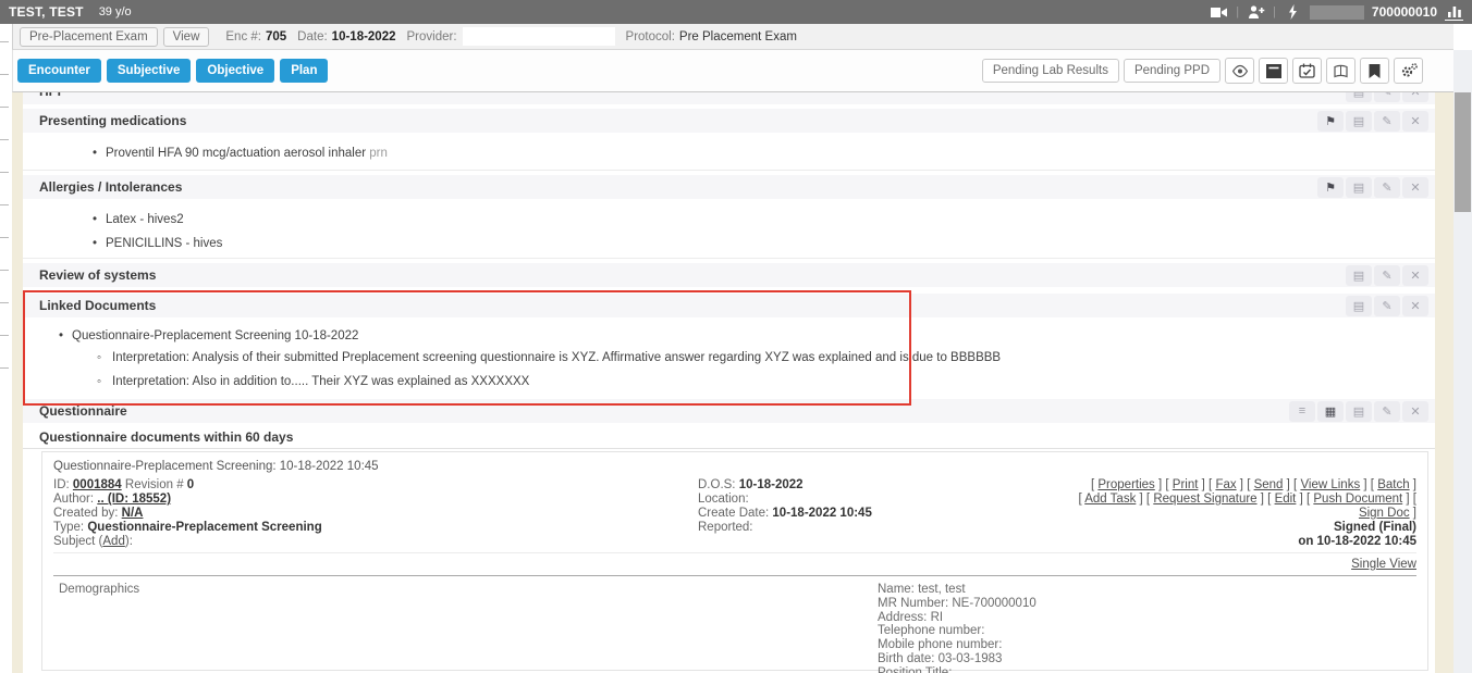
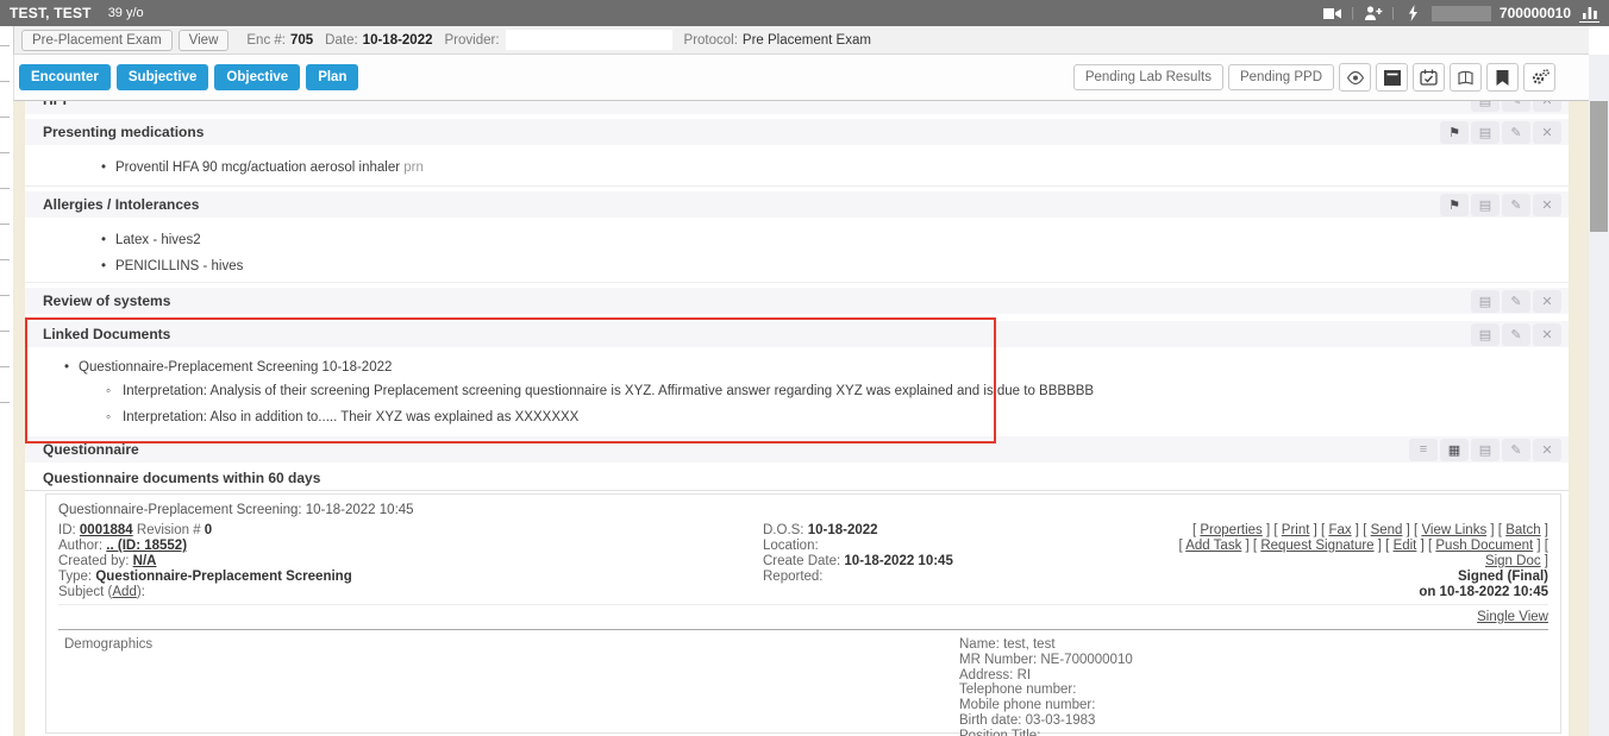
  TEST, TEST
  39 y/o
  |
  |
  700000010
  Pre-Placement Exam
  View
  Enc #:
  705
  Date:
  10-18-2022
  Provider:
  Protocol:
  Pre Placement Exam
  Encounter
  Subjective
  Objective
  Plan
  Pending Lab Results
  Pending PPD
  Presenting medications
  Proventil HFA 90 mcg/actuation aerosol inhaler prn
  Allergies / Intolerances
  Latex - hives2
  PENICILLINS - hives
  Review of systems
  Linked Documents
  Questionnaire-Preplacement Screening 10-18-2022
- Interpretation: Analysis of their submitted Preplacement screening questionnaire is XYZ. Affirmative answer regarding XYZ was explained and is due to BBBBBB
+ Interpretation: Analysis of their screening Preplacement screening questionnaire is XYZ. Affirmative answer regarding XYZ was explained and is due to BBBBBB
  Interpretation: Also in addition to..... Their XYZ was explained as XXXXXXX
  Questionnaire
  Questionnaire documents within 60 days
  Questionnaire-Preplacement Screening: 10-18-2022 10:45
  ID: 0001884 Revision # 0
  Author: .. (ID: 18552)
  Created by: N/A
  Type: Questionnaire-Preplacement Screening
  Subject (Add):
  D.O.S: 10-18-2022
  Location:
  Create Date: 10-18-2022 10:45
  Reported:
  [ Properties ] [ Print ] [ Fax ] [ Send ] [ View Links ] [ Batch ]
  [ Add Task ] [ Request Signature ] [ Edit ] [ Push Document ] [ Sign Doc ]
  Signed (Final)
  on 10-18-2022 10:45
  Single View
  Demographics
  Name: test, test
  MR Number: NE-700000010
  Address: RI
  Telephone number:
  Mobile phone number:
  Birth date: 03-03-1983
